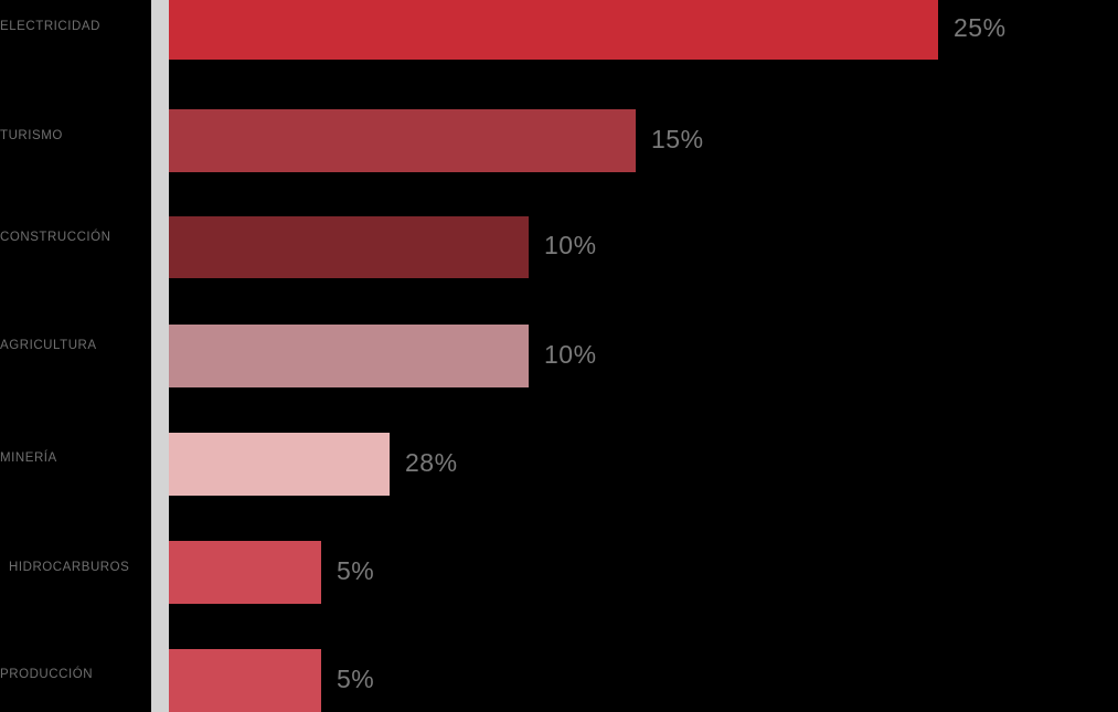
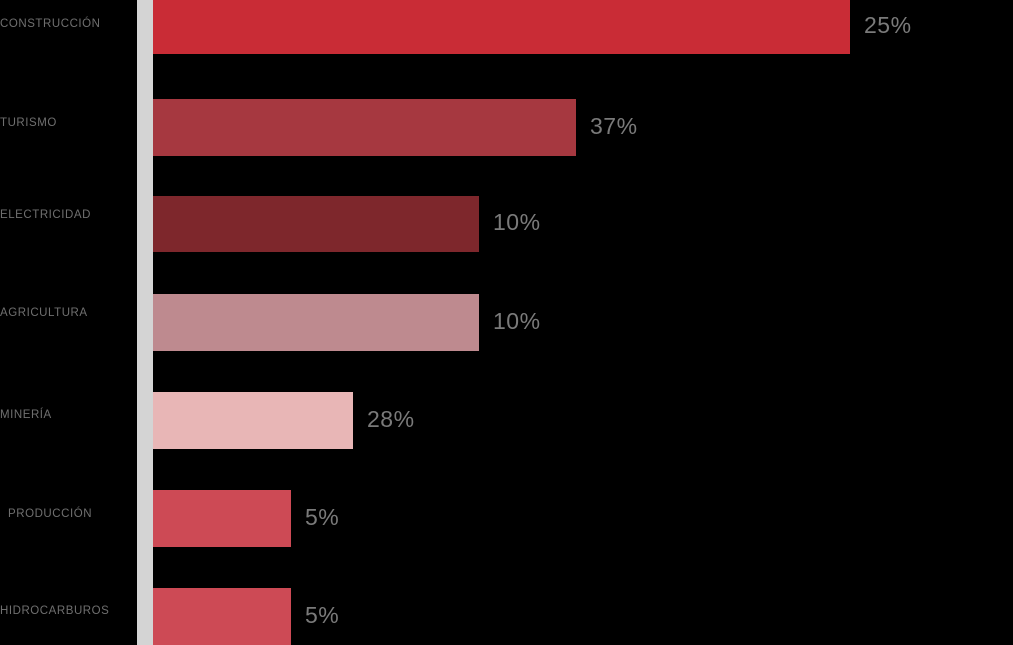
- ELECTRICIDAD
+ CONSTRUCCIÓN
  25%
  TURISMO
- 15%
+ 37%
- CONSTRUCCIÓN
+ ELECTRICIDAD
  10%
  AGRICULTURA
  10%
  MINERÍA
  28%
- HIDROCARBUROS
+ PRODUCCIÓN
  5%
- PRODUCCIÓN
+ HIDROCARBUROS
  5%
